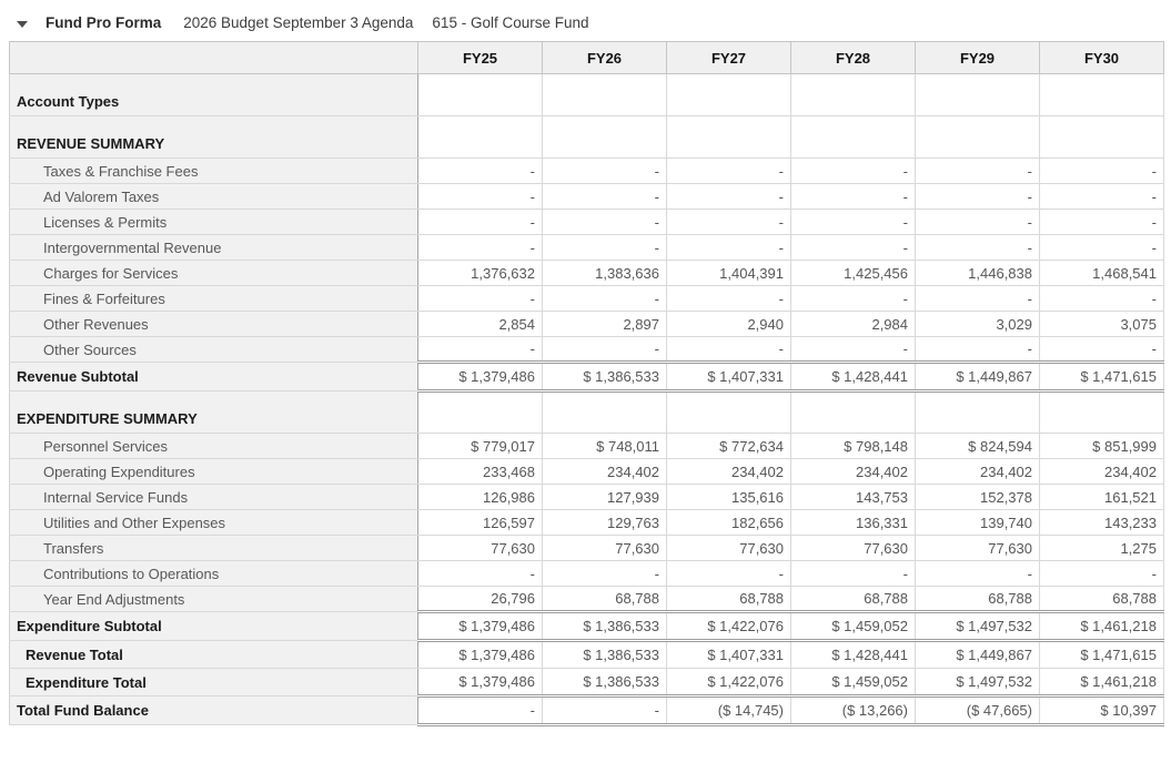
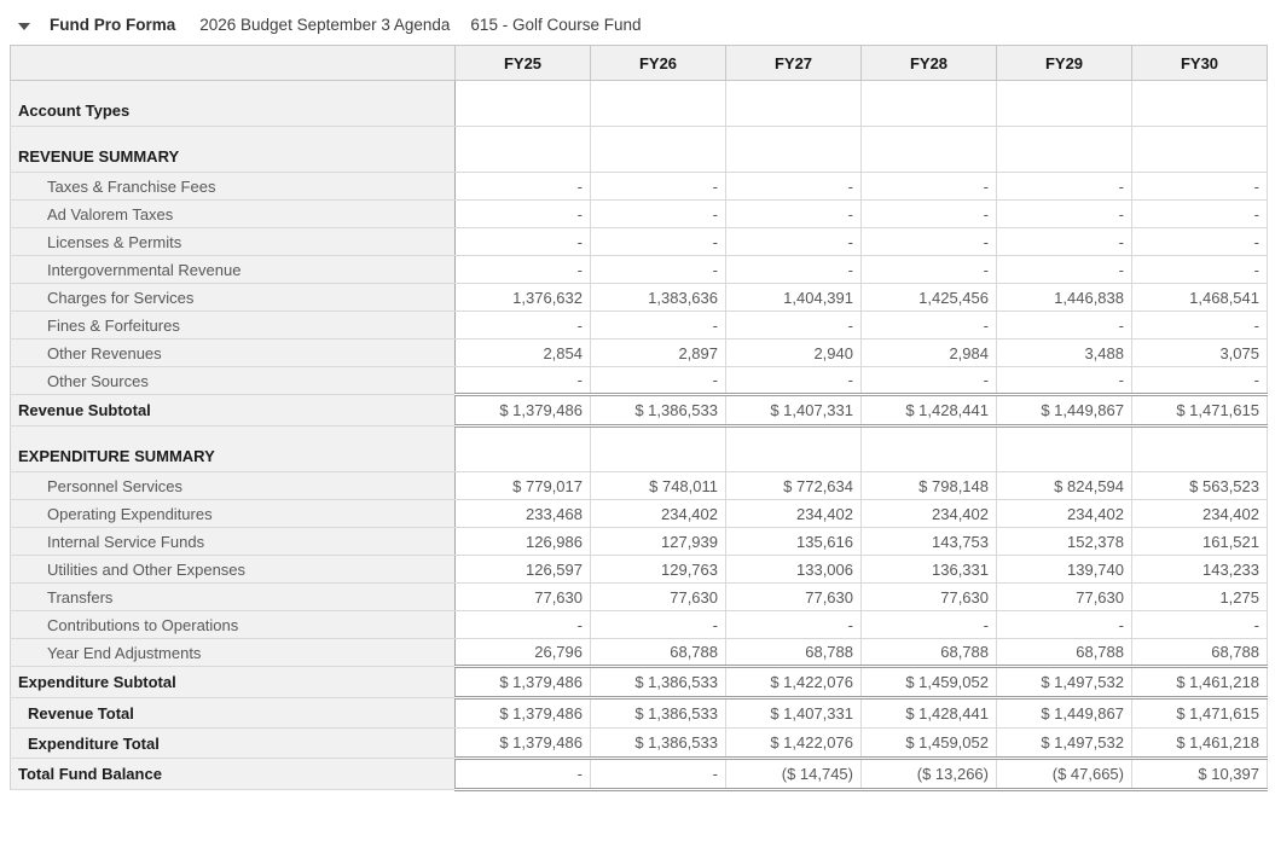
  Fund Pro Forma
  2026 Budget September 3 Agenda
  615 - Golf Course Fund
  	FY25	FY26	FY27	FY28	FY29	FY30
  Account Types
  REVENUE SUMMARY
  Taxes & Franchise Fees	-	-	-	-	-	-
  Ad Valorem Taxes	-	-	-	-	-	-
  Licenses & Permits	-	-	-	-	-	-
  Intergovernmental Revenue	-	-	-	-	-	-
  Charges for Services	1,376,632	1,383,636	1,404,391	1,425,456	1,446,838	1,468,541
  Fines & Forfeitures	-	-	-	-	-	-
- Other Revenues	2,854	2,897	2,940	2,984	3,029	3,075
+ Other Revenues	2,854	2,897	2,940	2,984	3,488	3,075
  Other Sources	-	-	-	-	-	-
  Revenue Subtotal	$ 1,379,486	$ 1,386,533	$ 1,407,331	$ 1,428,441	$ 1,449,867	$ 1,471,615
  EXPENDITURE SUMMARY
- Personnel Services	$ 779,017	$ 748,011	$ 772,634	$ 798,148	$ 824,594	$ 851,999
+ Personnel Services	$ 779,017	$ 748,011	$ 772,634	$ 798,148	$ 824,594	$ 563,523
  Operating Expenditures	233,468	234,402	234,402	234,402	234,402	234,402
  Internal Service Funds	126,986	127,939	135,616	143,753	152,378	161,521
- Utilities and Other Expenses	126,597	129,763	182,656	136,331	139,740	143,233
+ Utilities and Other Expenses	126,597	129,763	133,006	136,331	139,740	143,233
  Transfers	77,630	77,630	77,630	77,630	77,630	1,275
  Contributions to Operations	-	-	-	-	-	-
  Year End Adjustments	26,796	68,788	68,788	68,788	68,788	68,788
  Expenditure Subtotal	$ 1,379,486	$ 1,386,533	$ 1,422,076	$ 1,459,052	$ 1,497,532	$ 1,461,218
  Revenue Total	$ 1,379,486	$ 1,386,533	$ 1,407,331	$ 1,428,441	$ 1,449,867	$ 1,471,615
  Expenditure Total	$ 1,379,486	$ 1,386,533	$ 1,422,076	$ 1,459,052	$ 1,497,532	$ 1,461,218
  Total Fund Balance	-	-	($ 14,745)	($ 13,266)	($ 47,665)	$ 10,397
